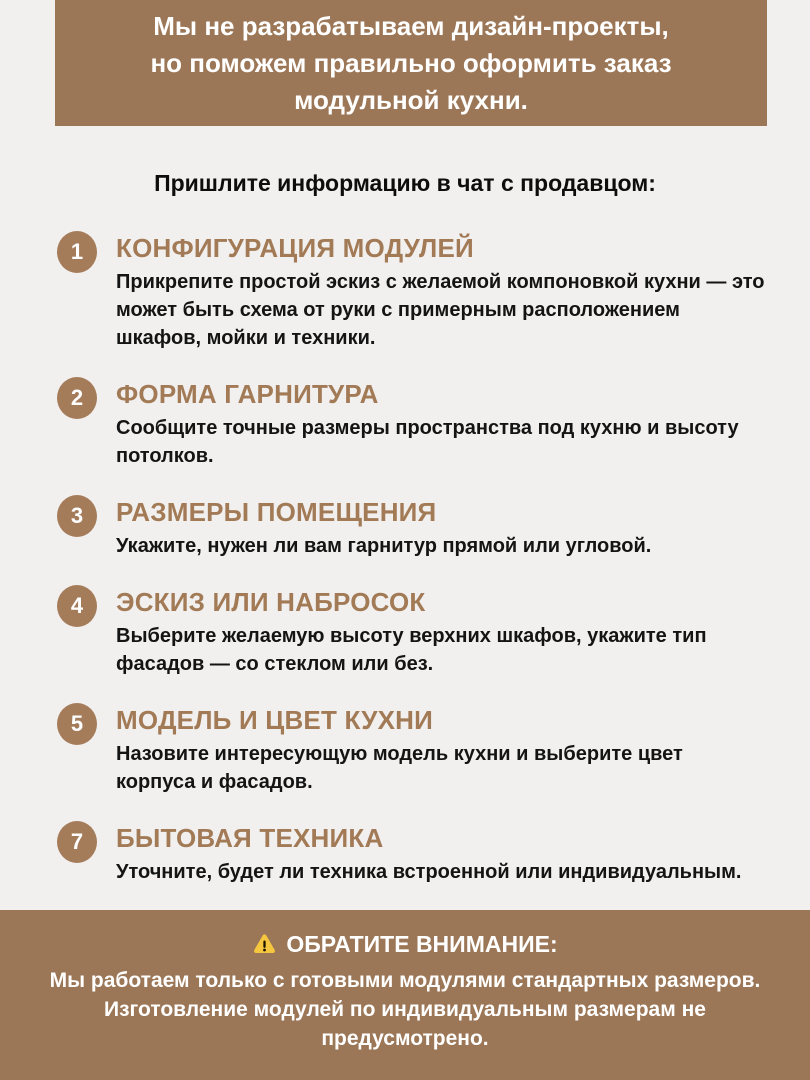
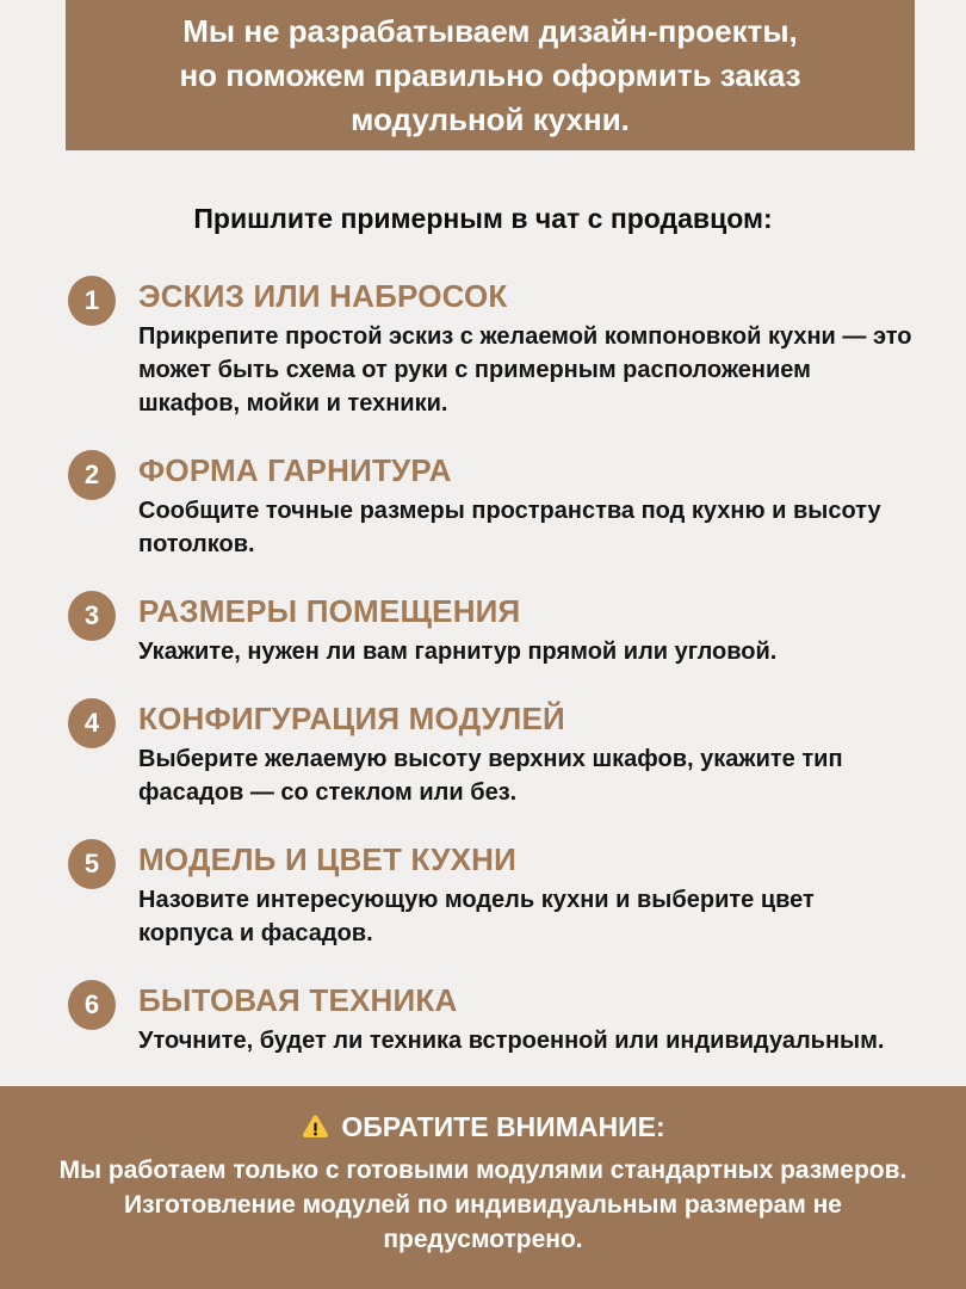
  Мы не разрабатываем дизайн-проекты,
  но поможем правильно оформить заказ
  модульной кухни.
- Пришлите информацию в чат с продавцом:
+ Пришлите примерным в чат с продавцом:
  1
- КОНФИГУРАЦИЯ МОДУЛЕЙ
+ ЭСКИЗ ИЛИ НАБРОСОК
  Прикрепите простой эскиз с желаемой компоновкой кухни — это может быть схема от руки с примерным расположением шкафов, мойки и техники.
  2
  ФОРМА ГАРНИТУРА
  Сообщите точные размеры пространства под кухню и высоту потолков.
  3
  РАЗМЕРЫ ПОМЕЩЕНИЯ
  Укажите, нужен ли вам гарнитур прямой или угловой.
  4
- ЭСКИЗ ИЛИ НАБРОСОК
+ КОНФИГУРАЦИЯ МОДУЛЕЙ
  Выберите желаемую высоту верхних шкафов, укажите тип фасадов — со стеклом или без.
  5
  МОДЕЛЬ И ЦВЕТ КУХНИ
  Назовите интересующую модель кухни и выберите цвет корпуса и фасадов.
- 7
+ 6
  БЫТОВАЯ ТЕХНИКА
  Уточните, будет ли техника встроенной или индивидуальным.
  ОБРАТИТЕ ВНИМАНИЕ:
  Мы работаем только с готовыми модулями стандартных размеров.
  Изготовление модулей по индивидуальным размерам не
  предусмотрено.
